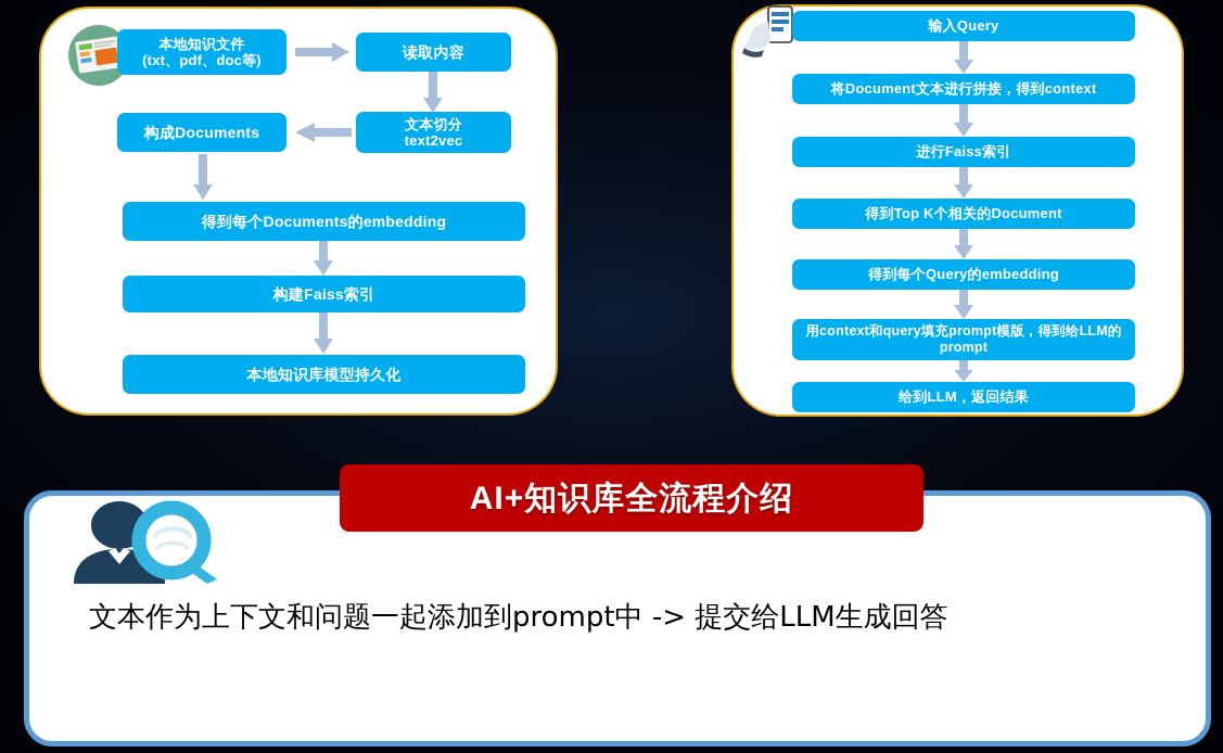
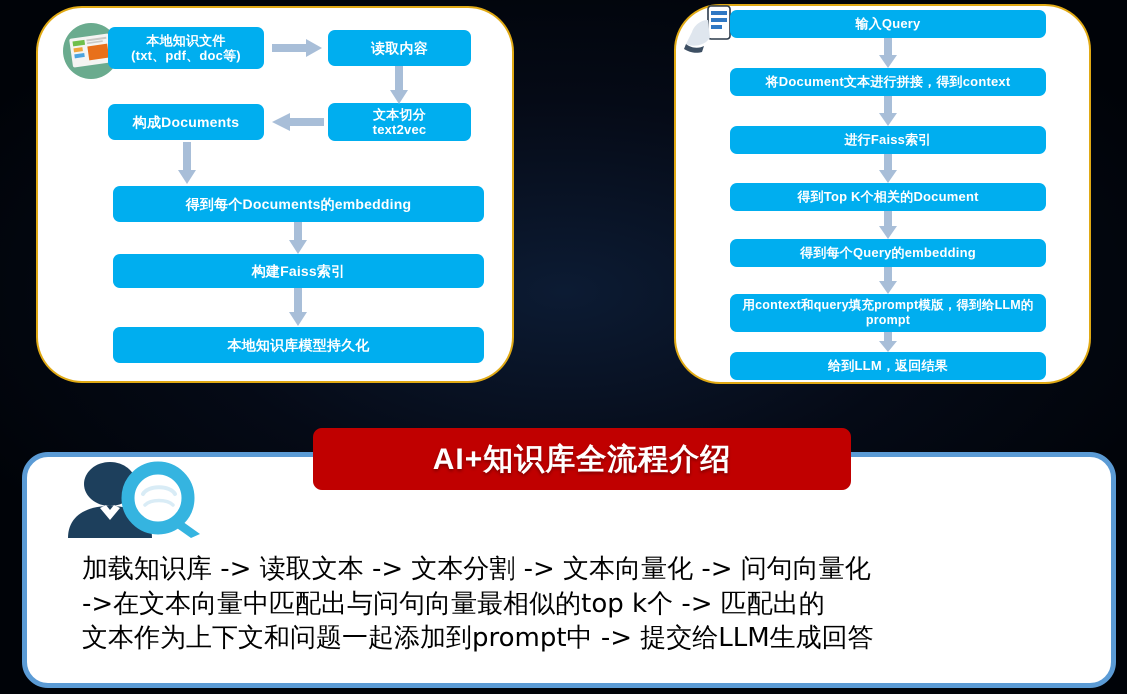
  本地知识文件
  (txt、pdf、doc等)
  读取内容
  文本切分
  text2vec
  构成Documents
  得到每个Documents的embedding
  构建Faiss索引
  本地知识库模型持久化
  输入Query
  将Document文本进行拼接，得到context
  进行Faiss索引
  得到Top K个相关的Document
  得到每个Query的embedding
  用context和query填充prompt模版，得到给LLM的
  prompt
  给到LLM，返回结果
  AI+知识库全流程介绍
+ 加载知识库 -> 读取文本 -> 文本分割 -> 文本向量化 -> 问句向量化
+ ->在文本向量中匹配出与问句向量最相似的top k个 -> 匹配出的
  文本作为上下文和问题一起添加到prompt中 -> 提交给LLM生成回答
